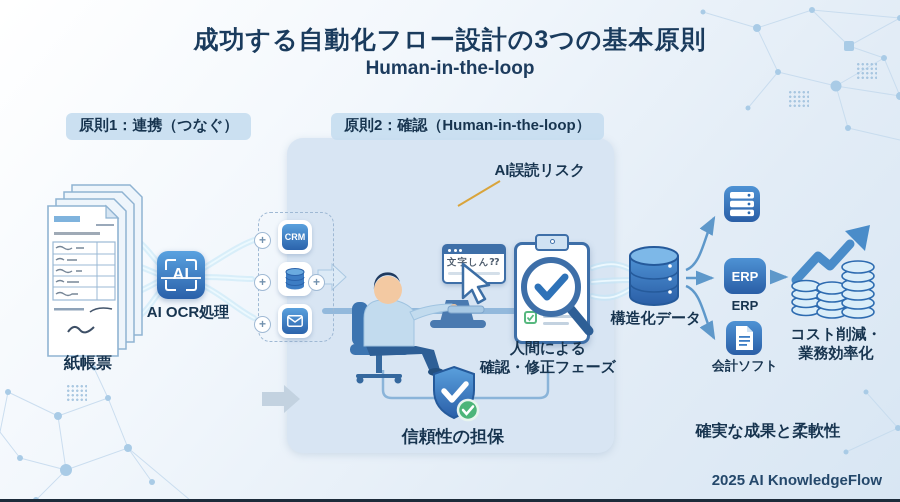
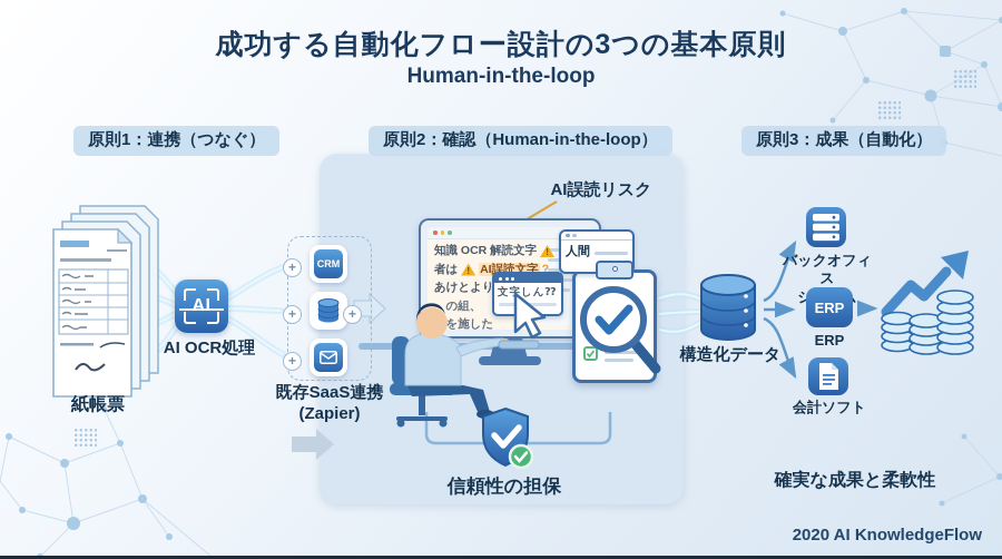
  成功する自動化フロー設計の3つの基本原則
  Human-in-the-loop
  原則1：連携（つなぐ）
  原則2：確認（Human-in-the-loop）
+ 原則3：成果（自動化）
  紙帳票
  AI
  AI OCR処理
  CRM
  +
  +
  +
  +
+ 既存SaaS連携
+ (Zapier)
  AI誤読リスク
+ 知識 OCR 解読文字 !
+ 者は ! AI誤読文字？
+ あけとより
+ の組、
+ を施した
+ 人間
  文字しん⁇
- 人間による
- 確認・修正フェーズ
  信頼性の担保
  構造化データ
+ バックオフィス
  ERP
  ERP
  会計ソフト
- コスト削減・
- 業務効率化
  確実な成果と柔軟性
- 2025 AI KnowledgeFlow
+ 2020 AI KnowledgeFlow
